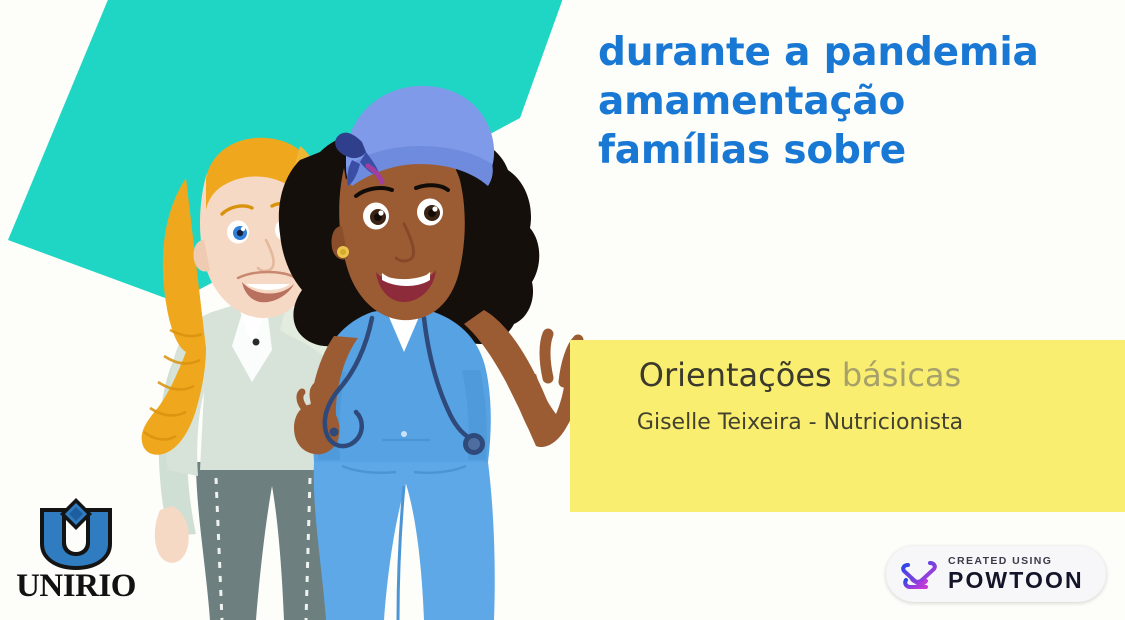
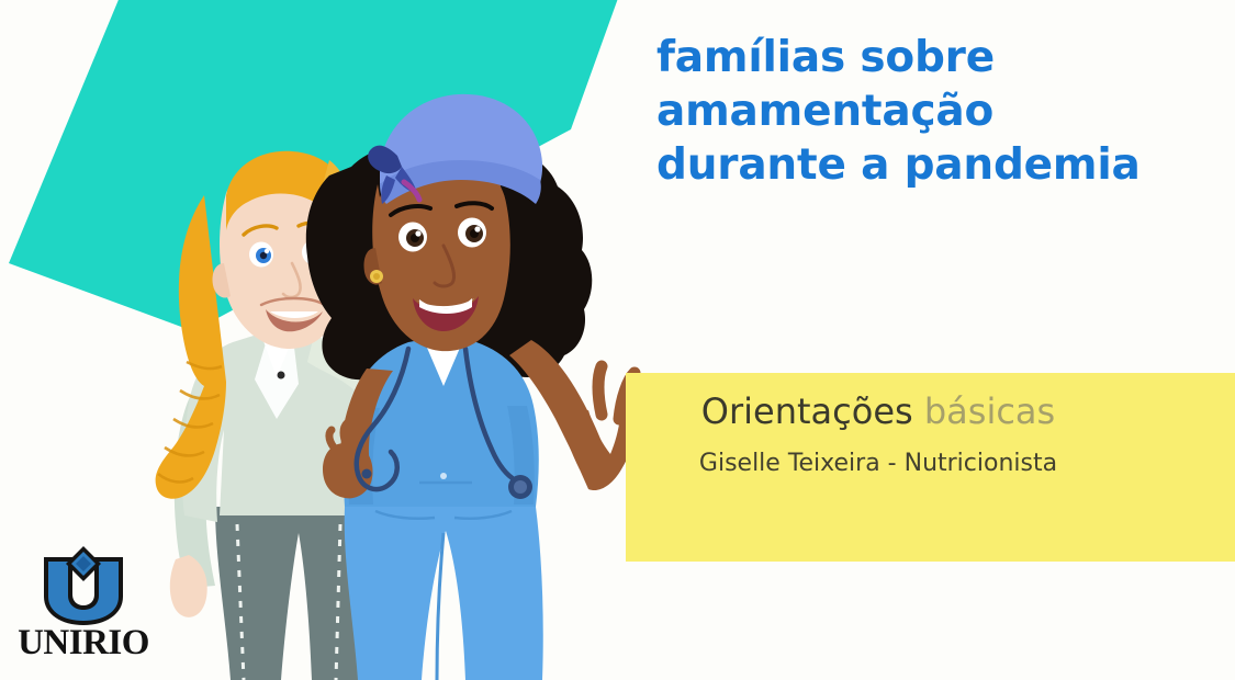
- durante a pandemia
+ famílias sobre
  amamentação
- famílias sobre
+ durante a pandemia
  Orientações básicas
  Giselle Teixeira - Nutricionista
  UNIRIO
- CREATED USING
- POWTOON
